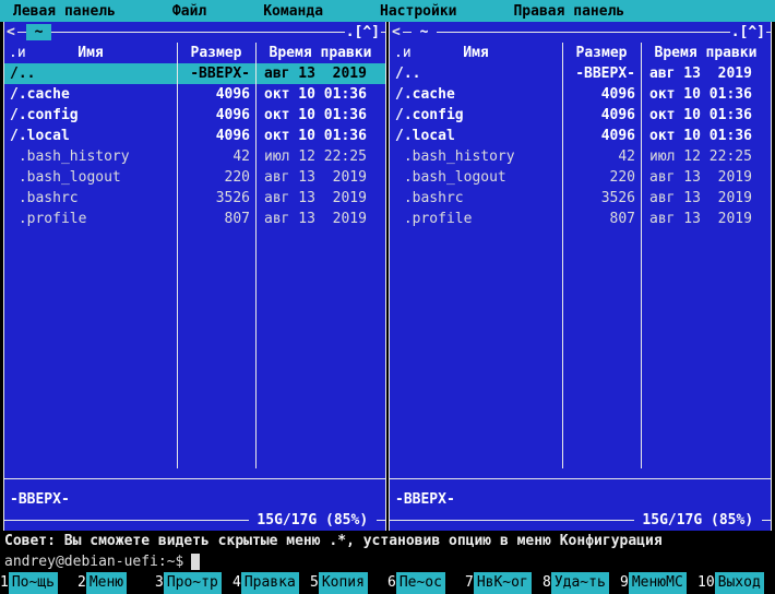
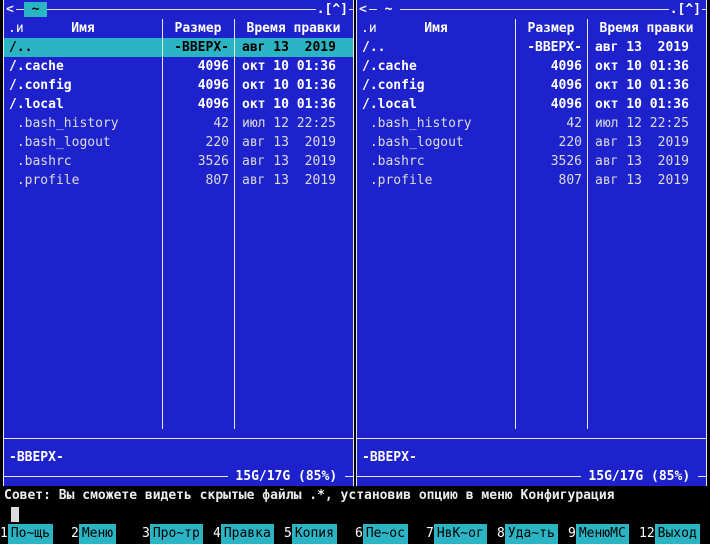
- Левая панель
- Файл
- Команда
- Настройки
- Правая панель
  <
  ~
  .[^]
  .и
  Имя
  Размер
  Время правки
  /..
  -ВВЕРХ-
  авг 13 2019
  /.cache
  4096
  окт 10 01:36
  /.config
  4096
  окт 10 01:36
  /.local
  4096
  окт 10 01:36
  .bash_history
  42
  июл 12 22:25
  .bash_logout
  220
  авг 13 2019
  .bashrc
  3526
  авг 13 2019
  .profile
  807
  авг 13 2019
  -ВВЕРХ-
  15G/17G (85%)
  <
  ~
  .[^]
  .и
  Имя
  Размер
  Время правки
  /..
  -ВВЕРХ-
  авг 13 2019
  /.cache
  4096
  окт 10 01:36
  /.config
  4096
  окт 10 01:36
  /.local
  4096
  окт 10 01:36
  .bash_history
  42
  июл 12 22:25
  .bash_logout
  220
  авг 13 2019
  .bashrc
  3526
  авг 13 2019
  .profile
  807
  авг 13 2019
  -ВВЕРХ-
  15G/17G (85%)
- Совет: Вы сможете видеть скрытые меню .*, установив опцию в меню Конфигурация
+ Совет: Вы сможете видеть скрытые файлы .*, установив опцию в меню Конфигурация
- andrey@debian-uefi:~$
  1
  По~щь
  2
  Меню
  3
  Про~тр
  4
  Правка
  5
  Копия
  6
  Пе~ос
  7
  НвК~ог
  8
  Уда~ть
  9
  МенюМС
- 10
+ 12
  Выход
